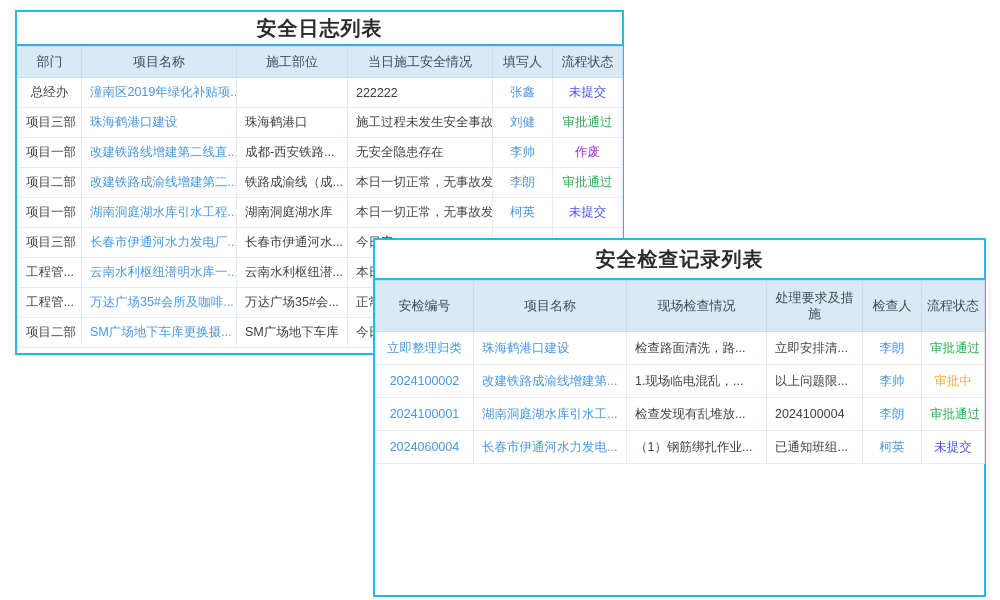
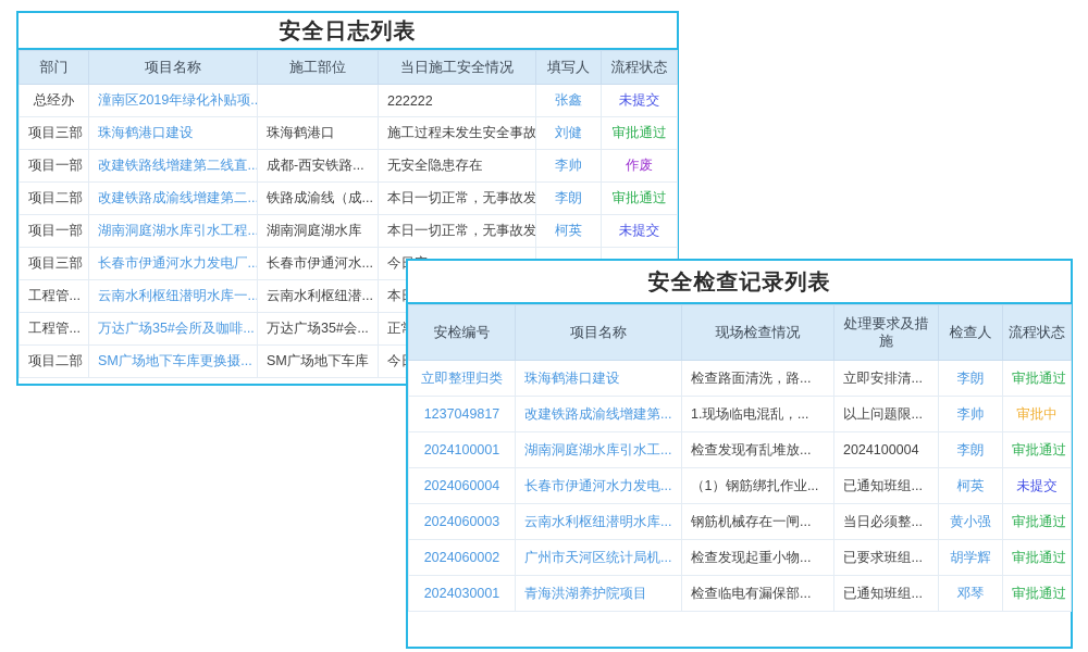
  安全日志列表
  部门	项目名称	施工部位	当日施工安全情况	填写人	流程状态
  总经办	潼南区2019年绿化补贴项..		222222	张鑫	未提交
  项目三部	珠海鹤港口建设	珠海鹤港口	施工过程未发生安全事故	刘健	审批通过
  项目一部	改建铁路线增建第二线直..	成都-西安铁路...	无安全隐患存在	李帅	作废
  项目二部	改建铁路成渝线增建第二..	铁路成渝线（成...	本日一切正常，无事故发	李朗	审批通过
  项目一部	湖南洞庭湖水库引水工程..	湖南洞庭湖水库	本日一切正常，无事故发	柯英	未提交
  项目三部	长春市伊通河水力发电厂..	长春市伊通河水...	今
  工程管...	云南水利枢纽潜明水库一..	云南水利枢纽潜...	本
  工程管...	万达广场35#会所及咖啡...	万达广场35#会...	正
  项目二部	SM广场地下车库更换摄...	SM广场地下车库	今
  安全检查记录列表
  安检编号	项目名称	现场检查情况	处理要求及措施	检查人	流程状态
  立即整理归类	珠海鹤港口建设	检查路面清洗，路...	立即安排清...	李朗	审批通过
- 2024100002	改建铁路成渝线增建第...	1.现场临电混乱，...	以上问题限...	李帅	审批中
+ 1237049817	改建铁路成渝线增建第...	1.现场临电混乱，...	以上问题限...	李帅	审批中
  2024100001	湖南洞庭湖水库引水工...	检查发现有乱堆放...	2024100004	李朗	审批通过
  2024060004	长春市伊通河水力发电...	（1）钢筋绑扎作业...	已通知班组...	柯英	未提交
+ 2024060003	云南水利枢纽潜明水库...	钢筋机械存在一闸...	当日必须整...	黄小强	审批通过
+ 2024060002	广州市天河区统计局机...	检查发现起重小物...	已要求班组...	胡学辉	审批通过
+ 2024030001	青海洪湖养护院项目	检查临电有漏保部...	已通知班组...	邓琴	审批通过
